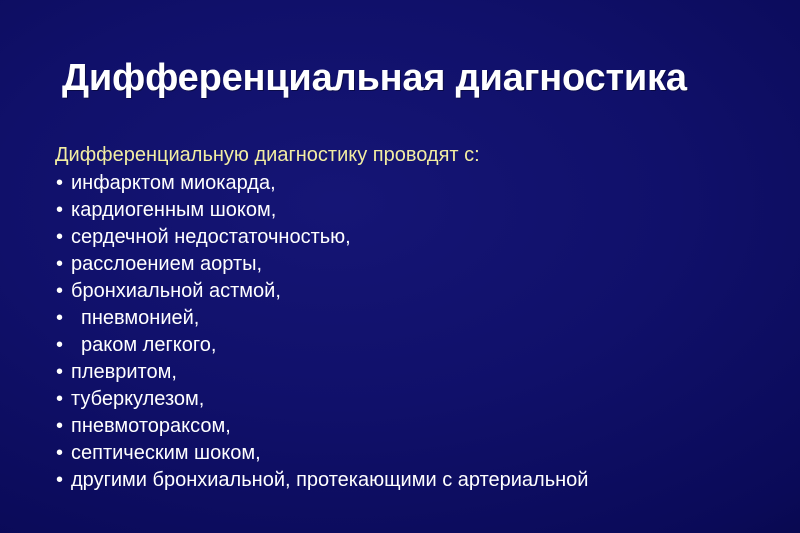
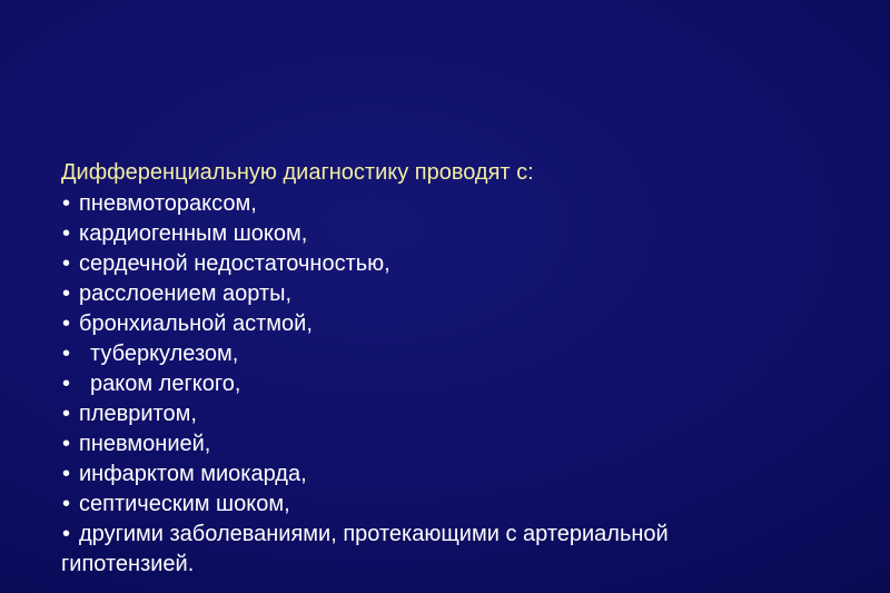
- Дифференциальная диагностика
  Дифференциальную диагностику проводят с:
  •
- инфарктом миокарда,
+ пневмотораксом,
  •
  кардиогенным шоком,
  •
  сердечной недостаточностью,
  •
  расслоением аорты,
  •
  бронхиальной астмой,
  •
- пневмонией,
+ туберкулезом,
  •
  раком легкого,
  •
  плевритом,
  •
- туберкулезом,
+ пневмонией,
  •
- пневмотораксом,
+ инфарктом миокарда,
  •
  септическим шоком,
  •
- другими бронхиальной, протекающими с артериальной
+ другими заболеваниями, протекающими с артериальной
+ гипотензией.
